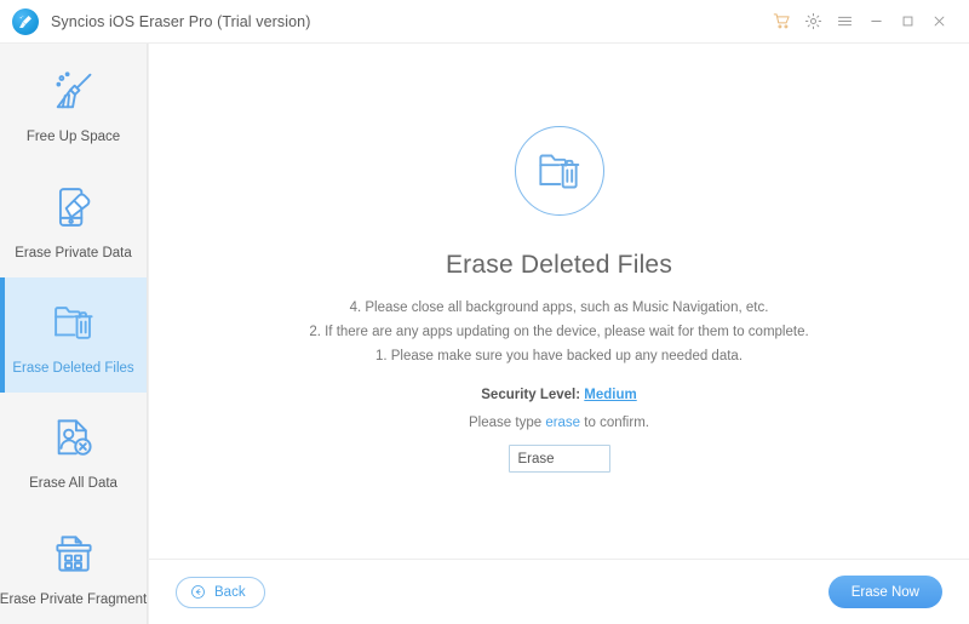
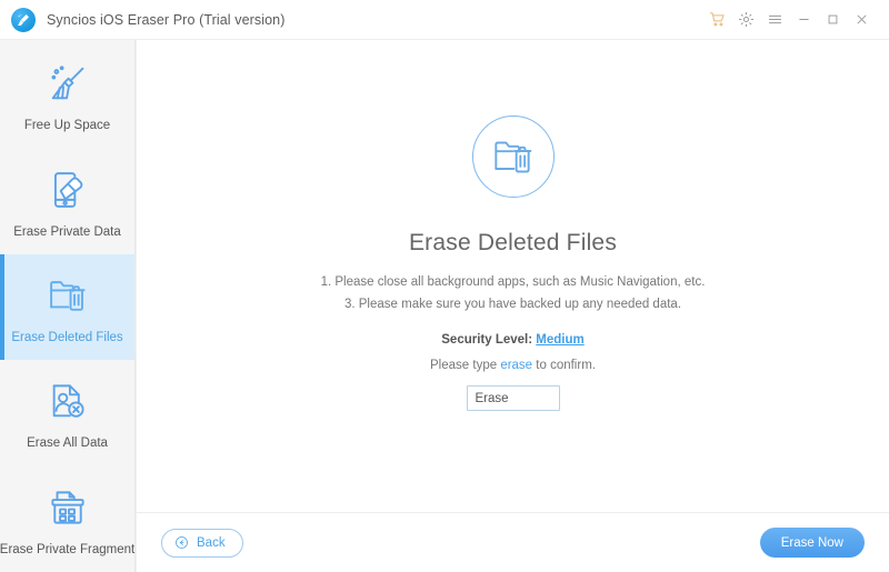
  Syncios iOS Eraser Pro (Trial version)
  Free Up Space
  Erase Private Data
  Erase Deleted Files
  Erase All Data
  Erase Private Fragment
  Erase Deleted Files
- 4. Please close all background apps, such as Music Navigation, etc.
+ 1. Please close all background apps, such as Music Navigation, etc.
- 2. If there are any apps updating on the device, please wait for them to complete.
- 1. Please make sure you have backed up any needed data.
+ 3. Please make sure you have backed up any needed data.
  Security Level: Medium
  Please type erase to confirm.
  Erase
  Back
  Erase Now
